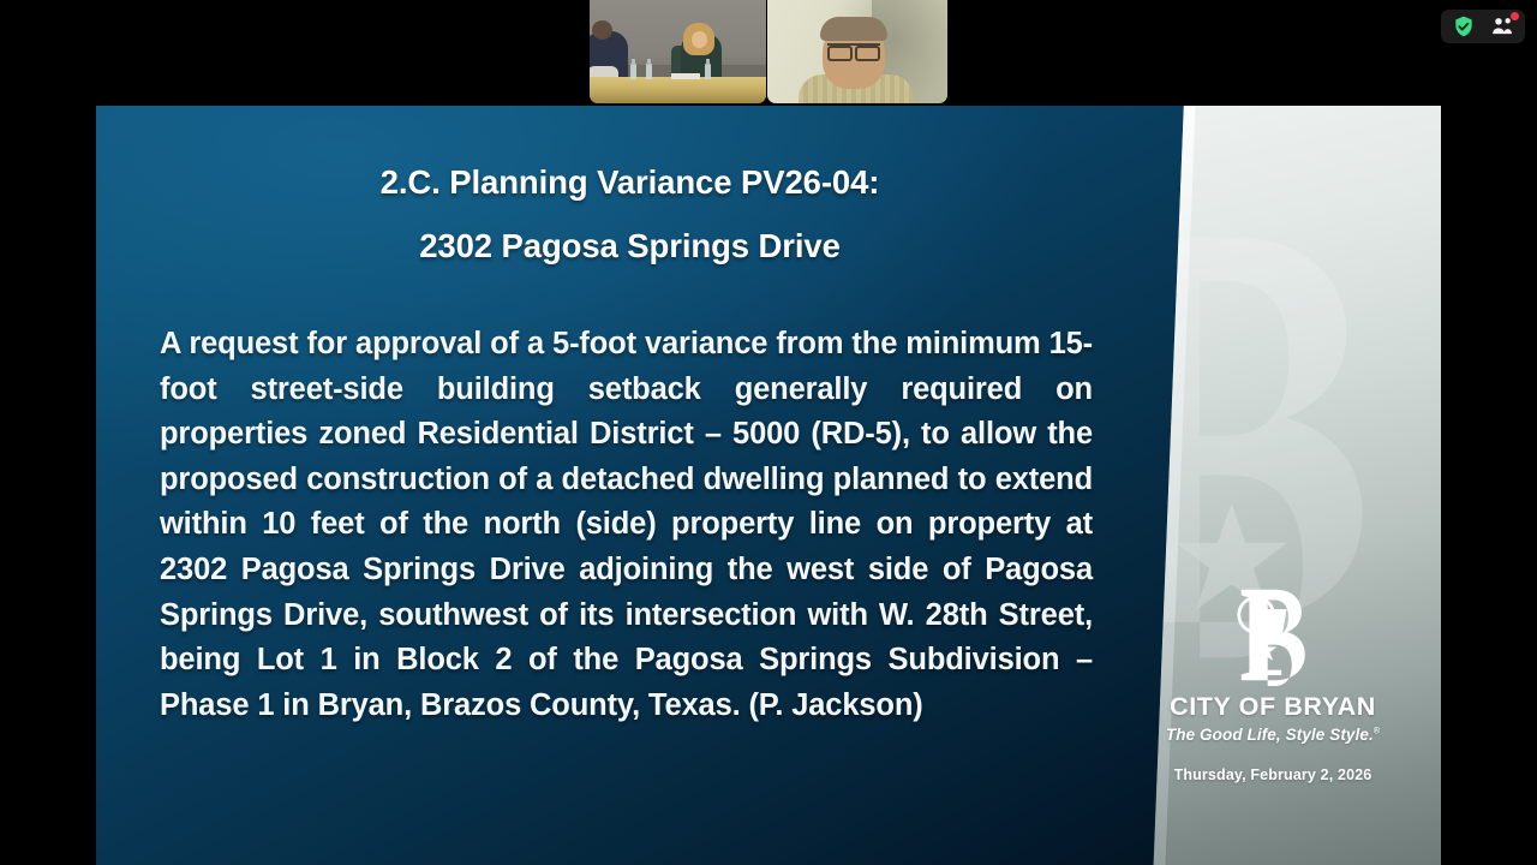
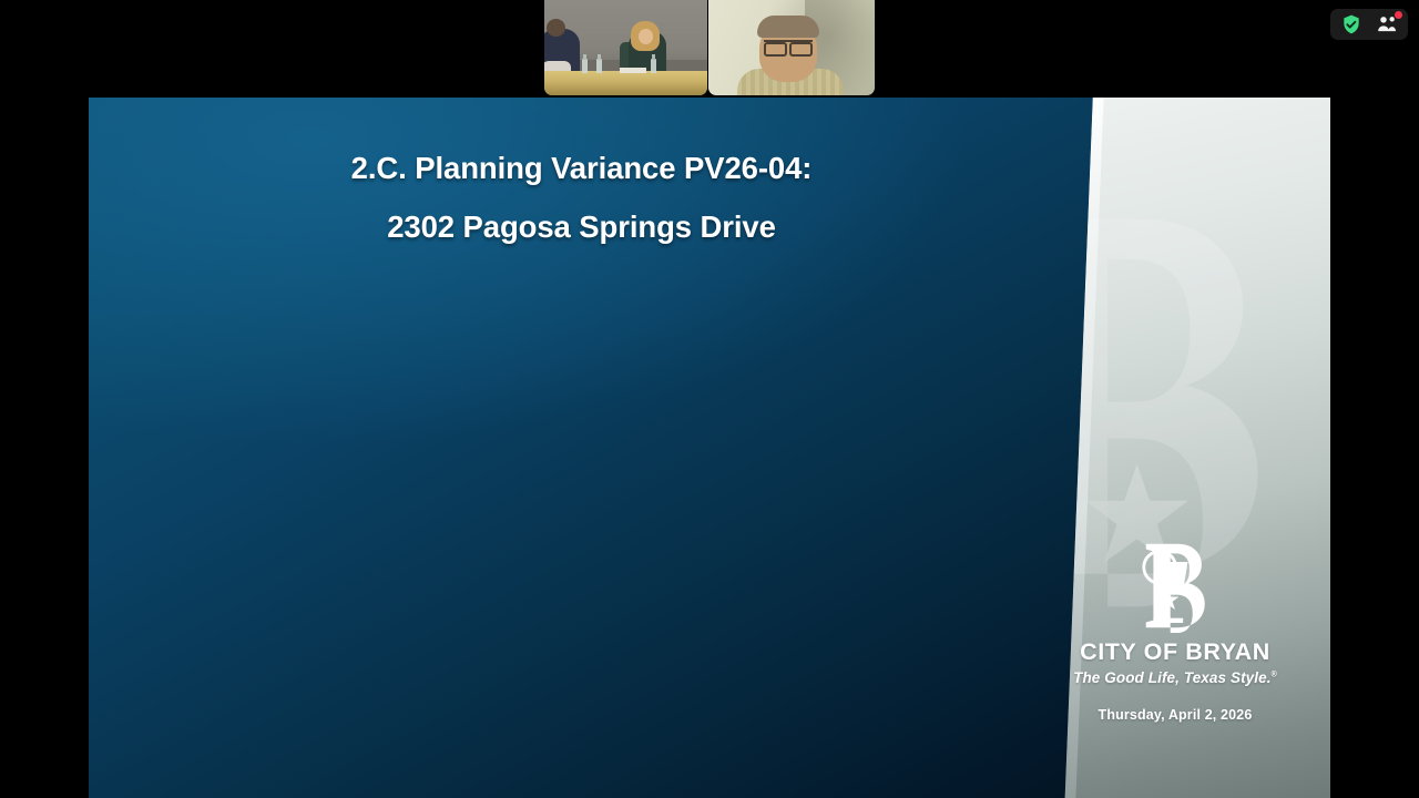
  CITY OF BRYAN
- The Good Life, Style Style.
+ The Good Life, Texas Style.
- Thursday, February 2, 2026
+ Thursday, April 2, 2026
  2.C. Planning Variance PV26-04:
  2302 Pagosa Springs Drive
- A request for approval of a 5-foot variance from the minimum 15-foot street-side building setback generally required on properties zoned Residential District – 5000 (RD-5), to allow the proposed construction of a detached dwelling planned to extend within 10 feet of the north (side) property line on property at 2302 Pagosa Springs Drive adjoining the west side of Pagosa Springs Drive, southwest of its intersection with W. 28th Street, being Lot 1 in Block 2 of the Pagosa Springs Subdivision – Phase 1 in Bryan, Brazos County, Texas. (P. Jackson)
